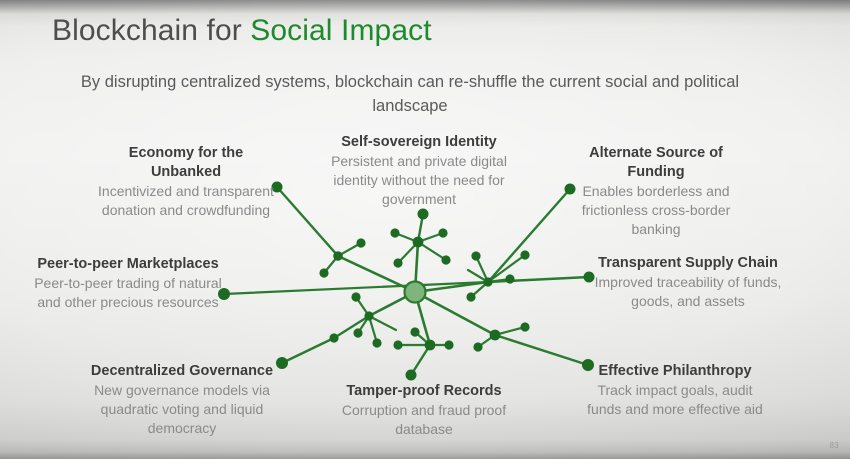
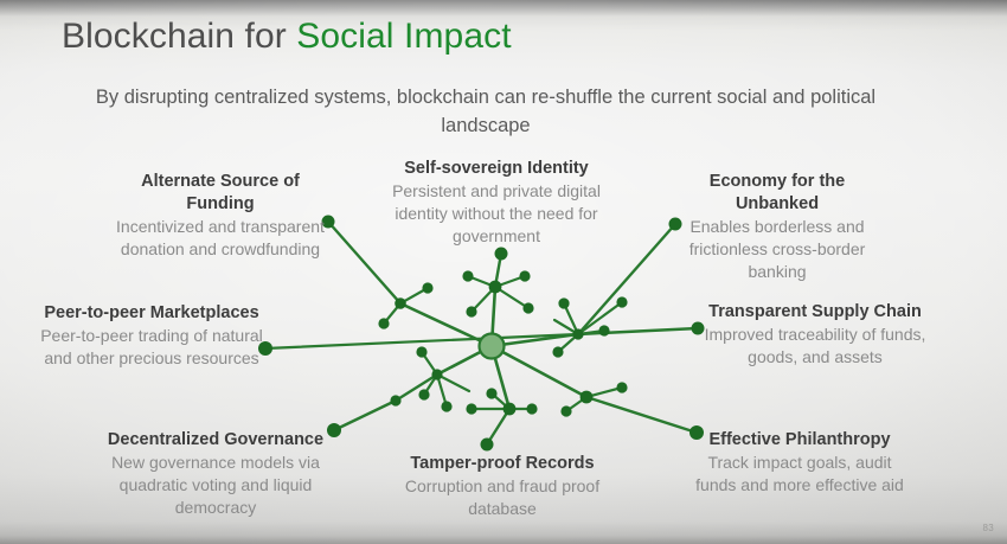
  Blockchain for Social Impact
  By disrupting centralized systems, blockchain can re-shuffle the current social and political landscape
- Economy for the Unbanked
+ Alternate Source of Funding
  Incentivized and transparent donation and crowdfunding
  Self-sovereign Identity
  Persistent and private digital identity without the need for government
- Alternate Source of Funding
+ Economy for the Unbanked
  Enables borderless and frictionless cross-border banking
  Peer-to-peer Marketplaces
  Peer-to-peer trading of natural and other precious resources
  Transparent Supply Chain
  Improved traceability of funds, goods, and assets
  Decentralized Governance
  New governance models via quadratic voting and liquid democracy
  Tamper-proof Records
  Corruption and fraud proof database
  Effective Philanthropy
  Track impact goals, audit funds and more effective aid
  83
